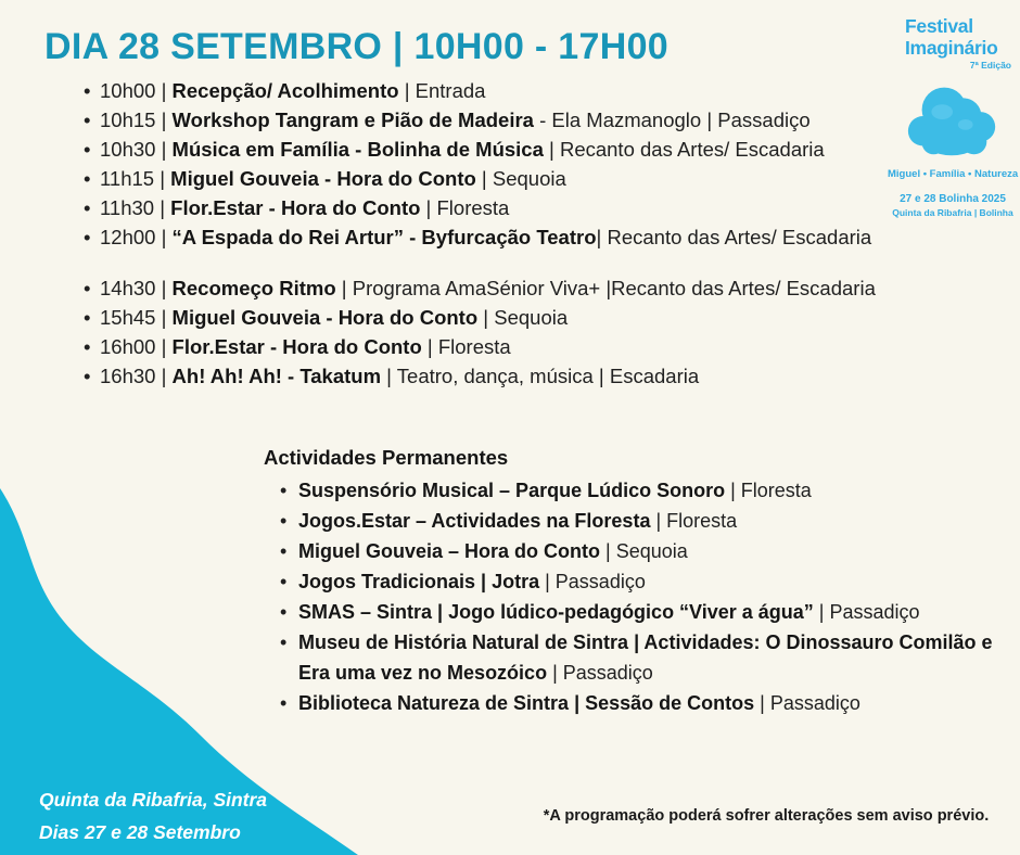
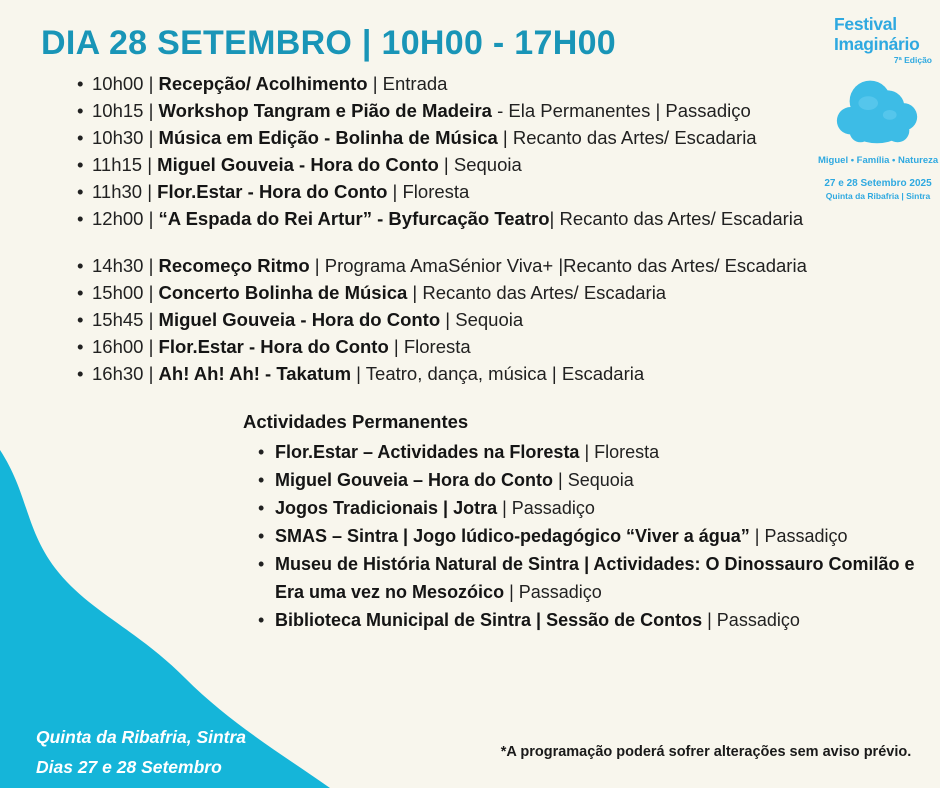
  DIA 28 SETEMBRO | 10H00 - 17H00
  Festival
  Imaginário
  7ª Edição
  Miguel • Família • Natureza
- 27 e 28 Bolinha 2025
+ 27 e 28 Setembro 2025
- Quinta da Ribafria | Bolinha
+ Quinta da Ribafria | Sintra
  10h00 | Recepção/ Acolhimento | Entrada
- 10h15 | Workshop Tangram e Pião de Madeira - Ela Mazmanoglo | Passadiço
+ 10h15 | Workshop Tangram e Pião de Madeira - Ela Permanentes | Passadiço
- 10h30 | Música em Família - Bolinha de Música | Recanto das Artes/ Escadaria
+ 10h30 | Música em Edição - Bolinha de Música | Recanto das Artes/ Escadaria
  11h15 | Miguel Gouveia - Hora do Conto | Sequoia
  11h30 | Flor.Estar - Hora do Conto | Floresta
  12h00 | “A Espada do Rei Artur” - Byfurcação Teatro| Recanto das Artes/ Escadaria
  14h30 | Recomeço Ritmo | Programa AmaSénior Viva+ |Recanto das Artes/ Escadaria
+ 15h00 | Concerto Bolinha de Música | Recanto das Artes/ Escadaria
  15h45 | Miguel Gouveia - Hora do Conto | Sequoia
  16h00 | Flor.Estar - Hora do Conto | Floresta
  16h30 | Ah! Ah! Ah! - Takatum | Teatro, dança, música | Escadaria
  Actividades Permanentes
- Suspensório Musical – Parque Lúdico Sonoro | Floresta
- Jogos.Estar – Actividades na Floresta | Floresta
+ Flor.Estar – Actividades na Floresta | Floresta
  Miguel Gouveia – Hora do Conto | Sequoia
  Jogos Tradicionais | Jotra | Passadiço
  SMAS – Sintra | Jogo lúdico-pedagógico “Viver a água” | Passadiço
  Museu de História Natural de Sintra | Actividades: O Dinossauro Comilão e Era uma vez no Mesozóico | Passadiço
- Biblioteca Natureza de Sintra | Sessão de Contos | Passadiço
+ Biblioteca Municipal de Sintra | Sessão de Contos | Passadiço
  Quinta da Ribafria, Sintra
  Dias 27 e 28 Setembro
  *A programação poderá sofrer alterações sem aviso prévio.
